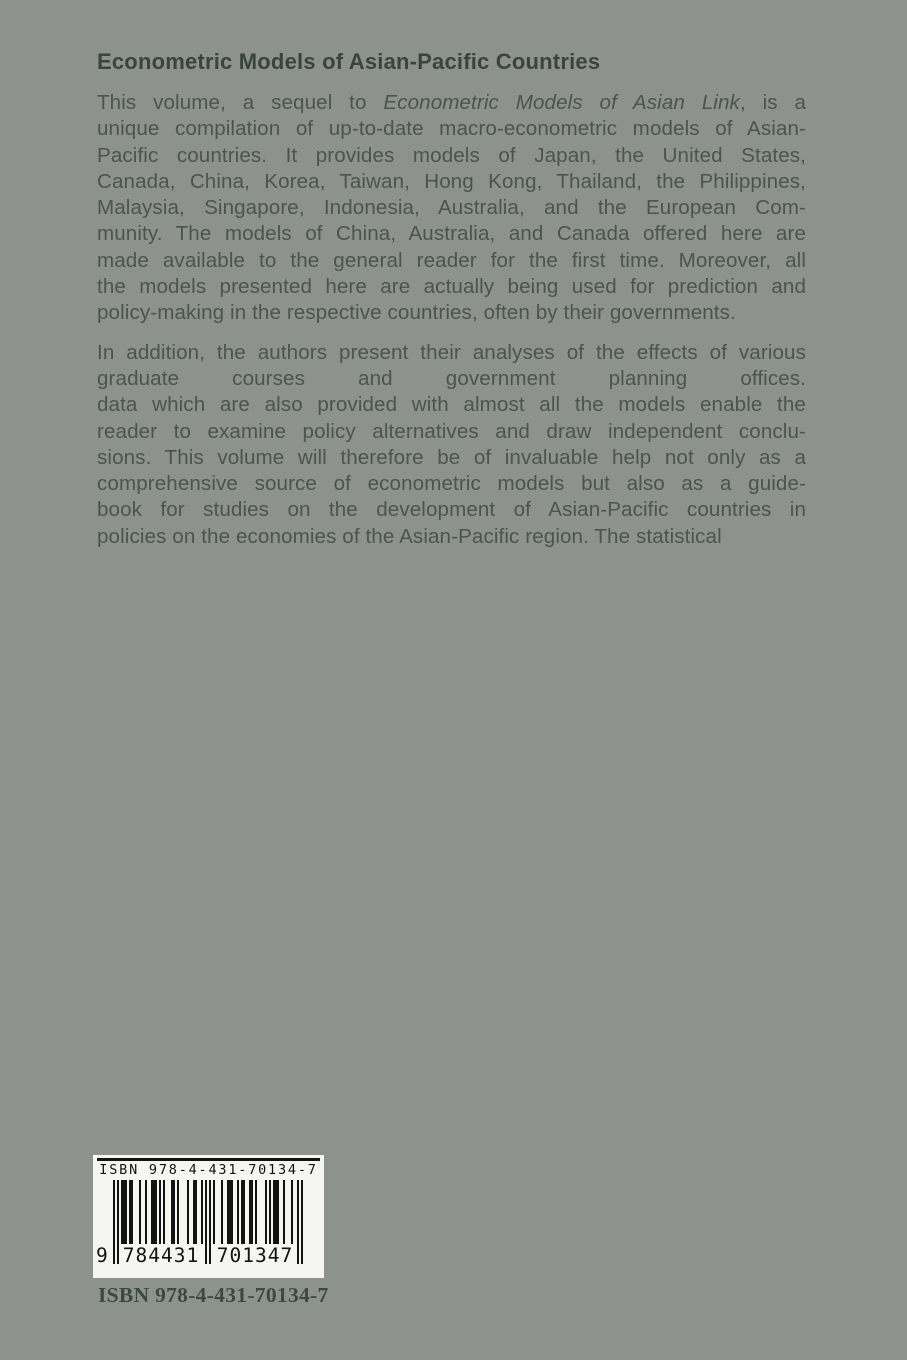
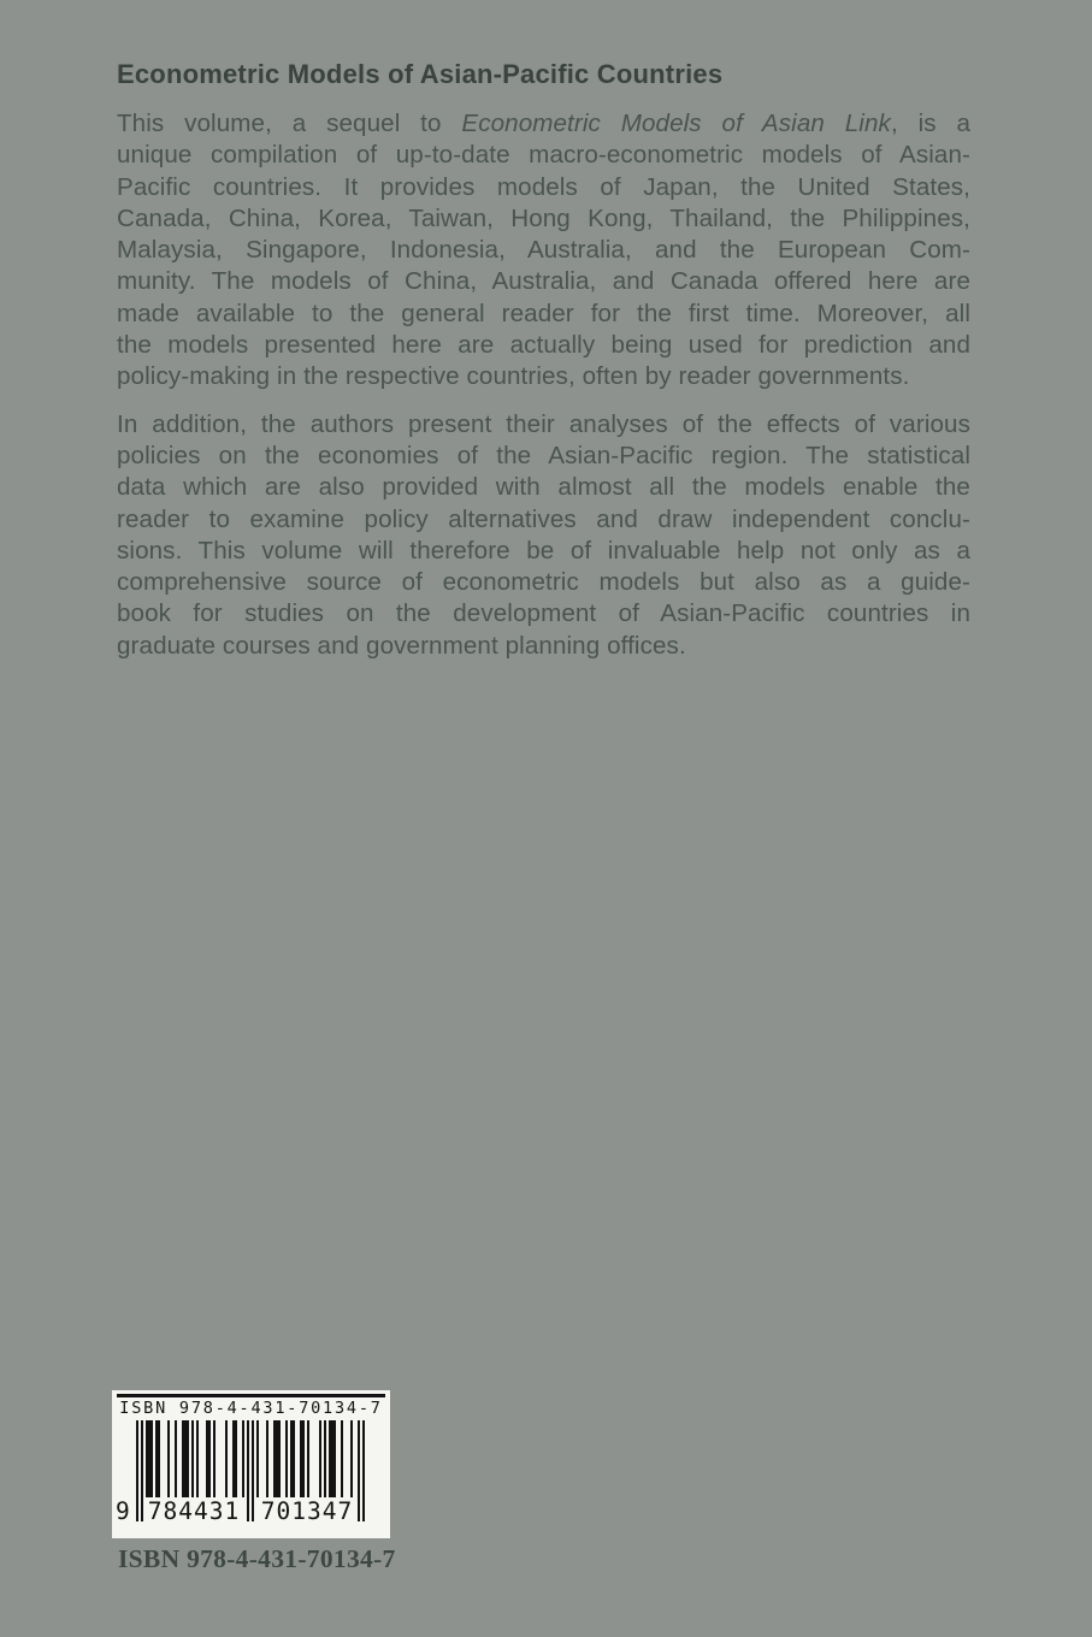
  Econometric Models of Asian-Pacific Countries
  This volume, a sequel to Econometric Models of Asian Link, is a
  unique compilation of up-to-date macro-econometric models of Asian-
  Pacific countries. It provides models of Japan, the United States,
  Canada, China, Korea, Taiwan, Hong Kong, Thailand, the Philippines,
  Malaysia, Singapore, Indonesia, Australia, and the European Com-
  munity. The models of China, Australia, and Canada offered here are
  made available to the general reader for the first time. Moreover, all
  the models presented here are actually being used for prediction and
- policy-making in the respective countries, often by their governments.
+ policy-making in the respective countries, often by reader governments.
  In addition, the authors present their analyses of the effects of various
- graduate courses and government planning offices.
+ policies on the economies of the Asian-Pacific region. The statistical
  data which are also provided with almost all the models enable the
  reader to examine policy alternatives and draw independent conclu-
  sions. This volume will therefore be of invaluable help not only as a
  comprehensive source of econometric models but also as a guide-
  book for studies on the development of Asian-Pacific countries in
- policies on the economies of the Asian-Pacific region. The statistical
+ graduate courses and government planning offices.
  ISBN 978-4-431-70134-7
  9
  784431
  701347
  ISBN 978-4-431-70134-7
